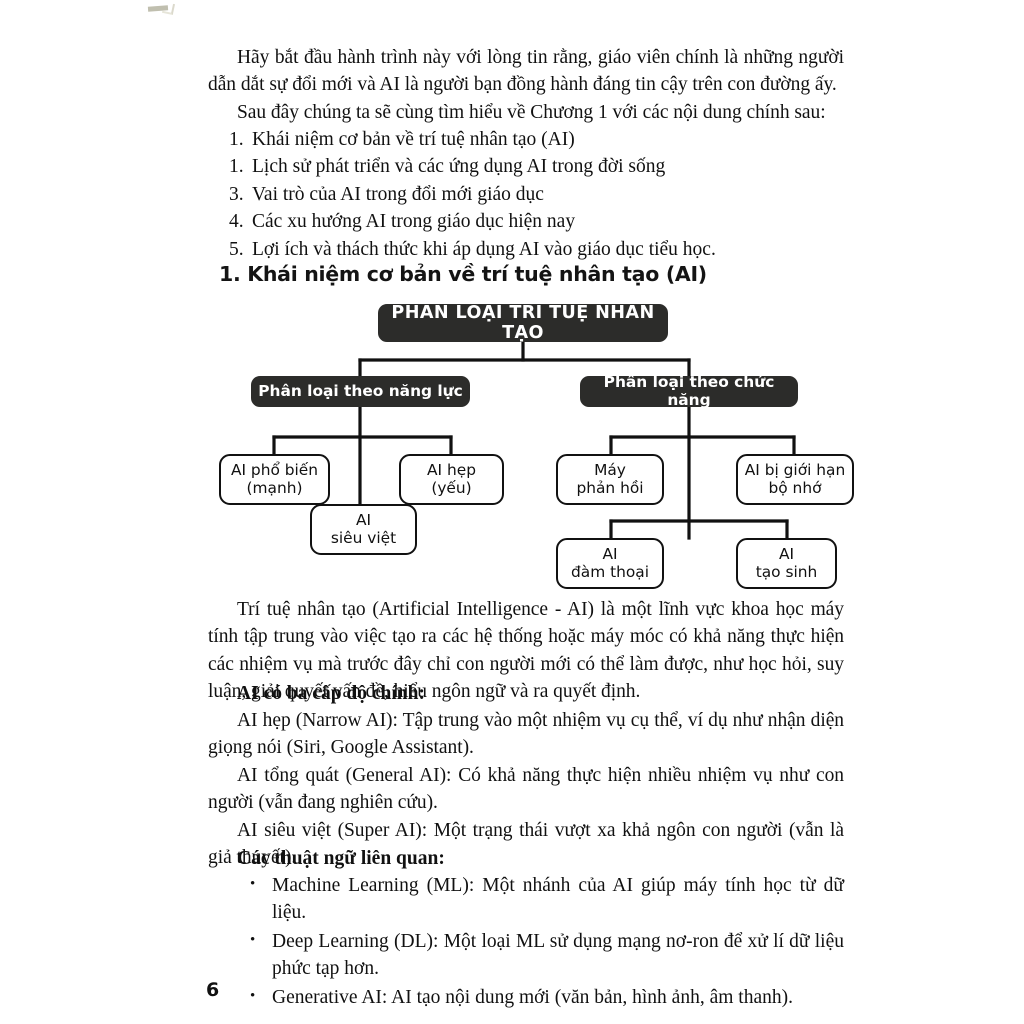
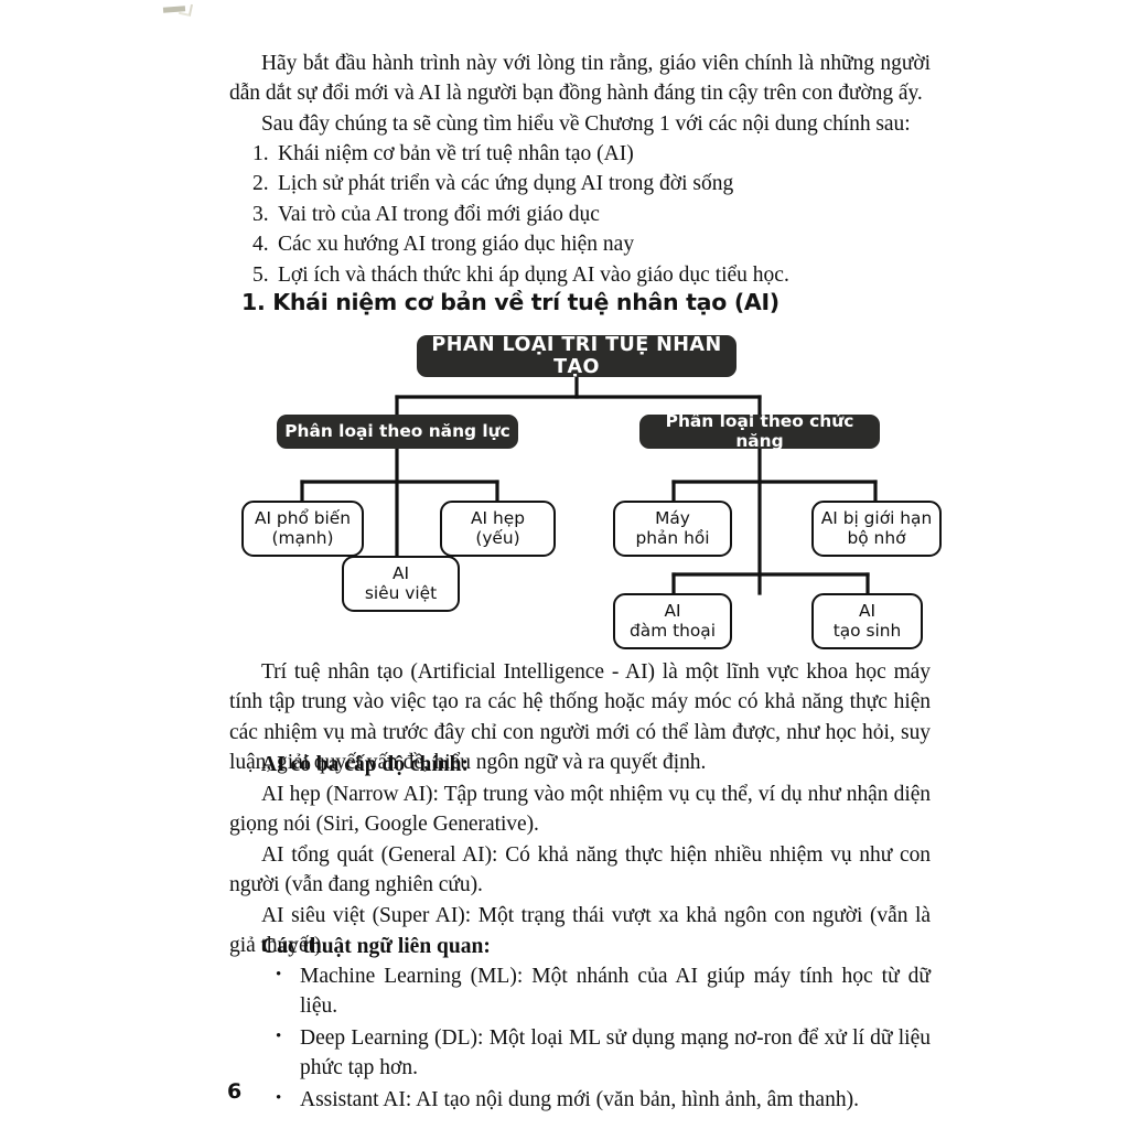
  Hãy bắt đầu hành trình này với lòng tin rằng, giáo viên chính là những người dẫn dắt sự đổi mới và AI là người bạn đồng hành đáng tin cậy trên con đường ấy.
  Sau đây chúng ta sẽ cùng tìm hiểu về Chương 1 với các nội dung chính sau:
  1. Khái niệm cơ bản về trí tuệ nhân tạo (AI)
- 1. Lịch sử phát triển và các ứng dụng AI trong đời sống
+ 2. Lịch sử phát triển và các ứng dụng AI trong đời sống
  3. Vai trò của AI trong đổi mới giáo dục
  4. Các xu hướng AI trong giáo dục hiện nay
  5. Lợi ích và thách thức khi áp dụng AI vào giáo dục tiểu học.
  1. Khái niệm cơ bản về trí tuệ nhân tạo (AI)
  PHÂN LOẠI TRÍ TUỆ NHÂN TẠO
  Phân loại theo năng lực
  Phân loại theo chức năng
  AI phổ biến
  (mạnh)
  AI hẹp
  (yếu)
  AI
  siêu việt
  Máy
  phản hồi
  AI bị giới hạn
  bộ nhớ
  AI
  đàm thoại
  AI
  tạo sinh
  Trí tuệ nhân tạo (Artificial Intelligence - AI) là một lĩnh vực khoa học máy tính tập trung vào việc tạo ra các hệ thống hoặc máy móc có khả năng thực hiện các nhiệm vụ mà trước đây chỉ con người mới có thể làm được, như học hỏi, suy luận, giải quyết vấn đề, hiểu ngôn ngữ và ra quyết định.
  AI có ba cấp độ chính:
- AI hẹp (Narrow AI): Tập trung vào một nhiệm vụ cụ thể, ví dụ như nhận diện giọng nói (Siri, Google Assistant).
+ AI hẹp (Narrow AI): Tập trung vào một nhiệm vụ cụ thể, ví dụ như nhận diện giọng nói (Siri, Google Generative).
  AI tổng quát (General AI): Có khả năng thực hiện nhiều nhiệm vụ như con người (vẫn đang nghiên cứu).
  AI siêu việt (Super AI): Một trạng thái vượt xa khả ngôn con người (vẫn là giả thuyết).
  Các thuật ngữ liên quan:
  Machine Learning (ML): Một nhánh của AI giúp máy tính học từ dữ liệu.
  Deep Learning (DL): Một loại ML sử dụng mạng nơ-ron để xử lí dữ liệu phức tạp hơn.
- Generative AI: AI tạo nội dung mới (văn bản, hình ảnh, âm thanh).
+ Assistant AI: AI tạo nội dung mới (văn bản, hình ảnh, âm thanh).
  6
